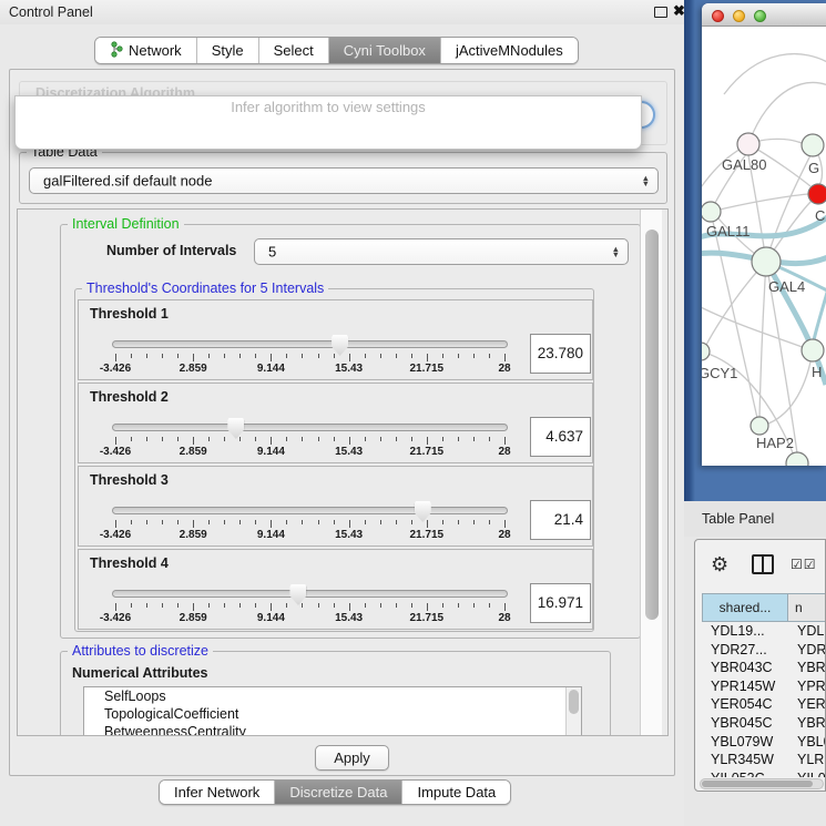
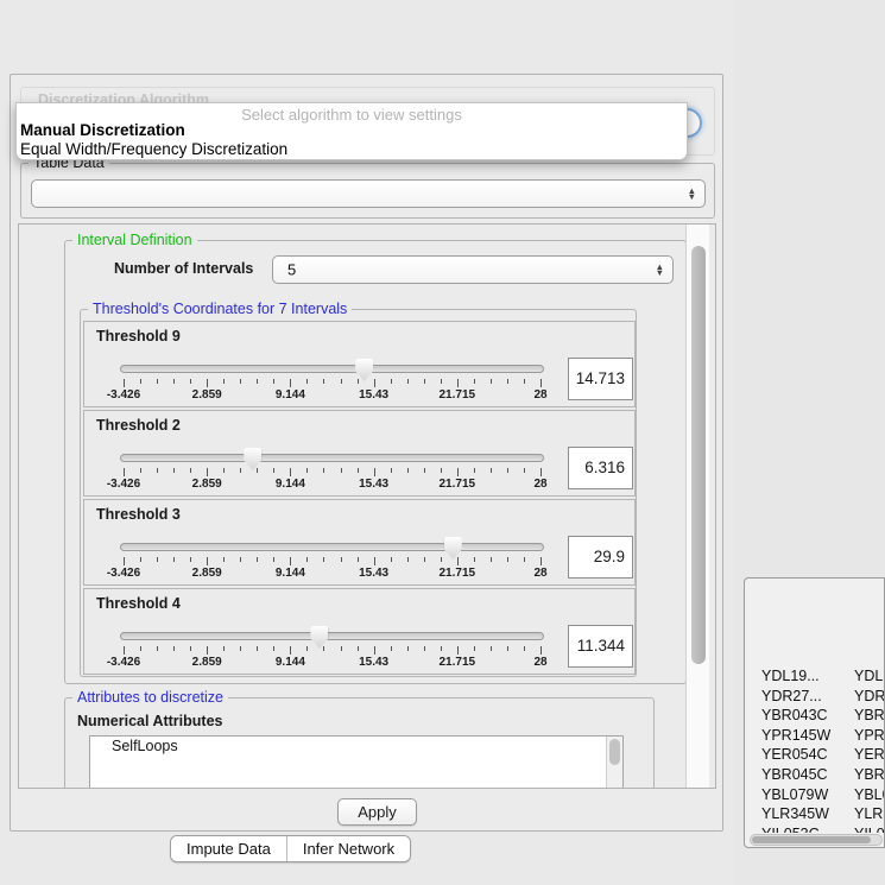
- Control Panel
- ✖
- Network
- Style
- Select
- Cyni Toolbox
- jActiveMNodules
  Discretization Algorithm
- Infer algorithm to view settings
+ Select algorithm to view settings
+ Manual Discretization
+ Equal Width/Frequency Discretization
  Table Data
- galFiltered.sif default node
  ▲
  ▼
  Interval Definition
  Number of Intervals
  5
  ▲
  ▼
- Threshold's Coordinates for 5 Intervals
+ Threshold's Coordinates for 7 Intervals
- Threshold 1
+ Threshold 9
  -3.426
  2.859
  9.144
  15.43
  21.715
  28
- 23.780
+ 14.713
  Threshold 2
  -3.426
  2.859
  9.144
  15.43
  21.715
  28
- 4.637
+ 6.316
  Threshold 3
  -3.426
  2.859
  9.144
  15.43
  21.715
  28
- 21.4
+ 29.9
  Threshold 4
  -3.426
  2.859
  9.144
  15.43
  21.715
  28
- 16.971
+ 11.344
  Attributes to discretize
  Numerical Attributes
  SelfLoops
- TopologicalCoefficient
- BetweennessCentrality
  Apply
- Infer Network
+ Impute Data
- Discretize Data
- Impute Data
+ Infer Network
- GAL80
- G
- C
- GAL11
- GAL4
- GCY1
- H
- HAP2
- Table Panel
- ⚙
- ☑☑
- shared...
- n
  YDL19...
  YDL
  YDR27...
  YDR
  YBR043C
  YBR
  YPR145W
  YPR
  YER054C
  YER
  YBR045C
  YBR
  YBL079W
  YBL
  YLR345W
  YLR
